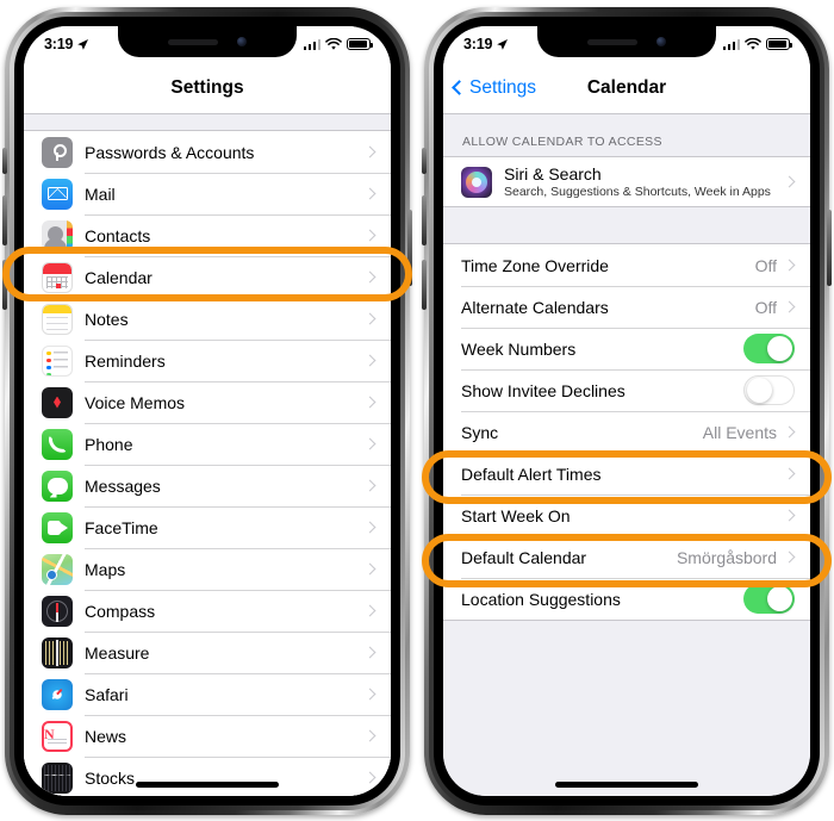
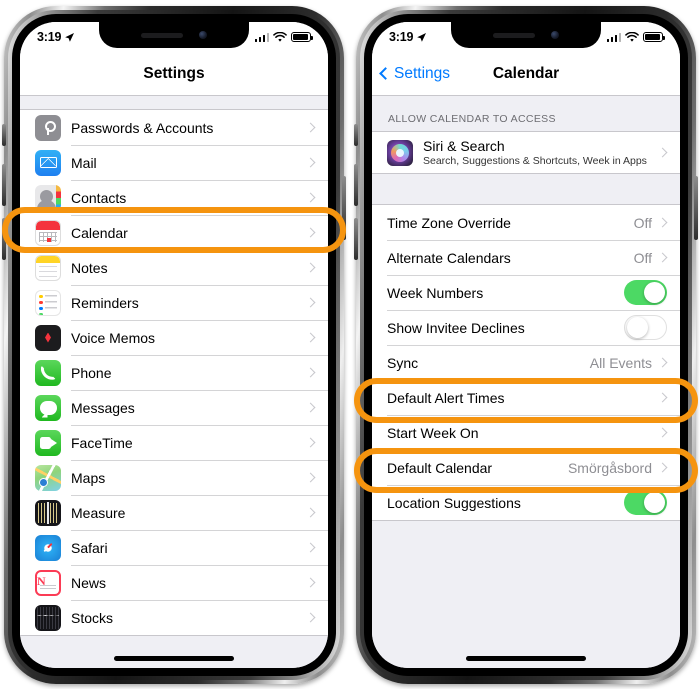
  3:19
  Settings
  Passwords & Accounts
  Mail
  Contacts
  Calendar
  Notes
  Reminders
  Voice Memos
  Phone
  Messages
  FaceTime
  Maps
- Compass
  Measure
  Safari
  N
  News
  Stocks
  3:19
  Calendar
  Settings
  ALLOW CALENDAR TO ACCESS
  Siri & Search
  Search, Suggestions & Shortcuts, Week in Apps
  Time Zone Override
  Off
  Alternate Calendars
  Off
  Week Numbers
  Show Invitee Declines
  Sync
  All Events
  Default Alert Times
  Start Week On
  Default Calendar
  Smörgåsbord
  Location Suggestions
